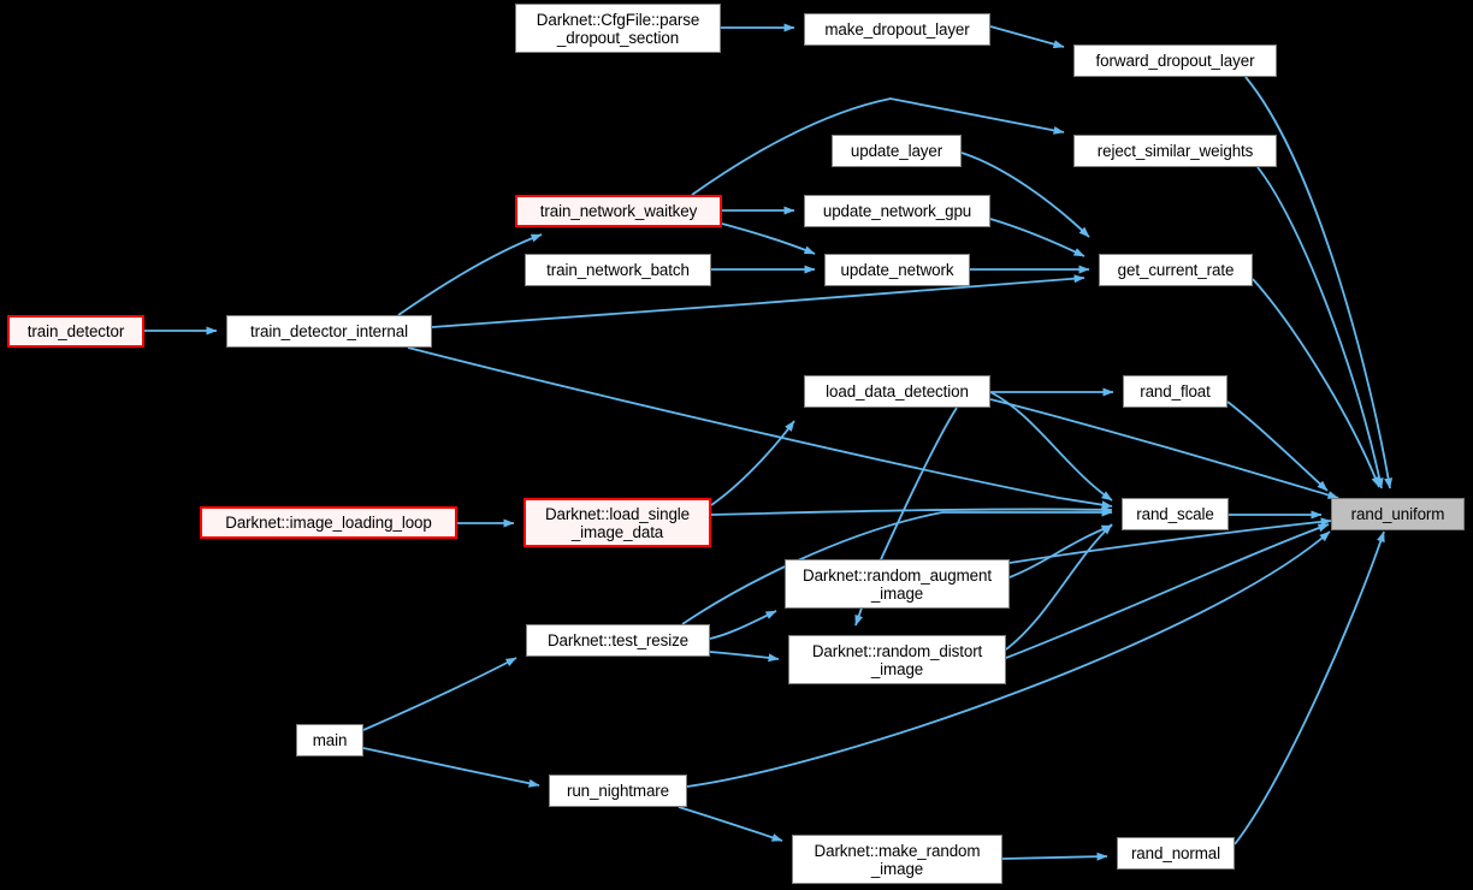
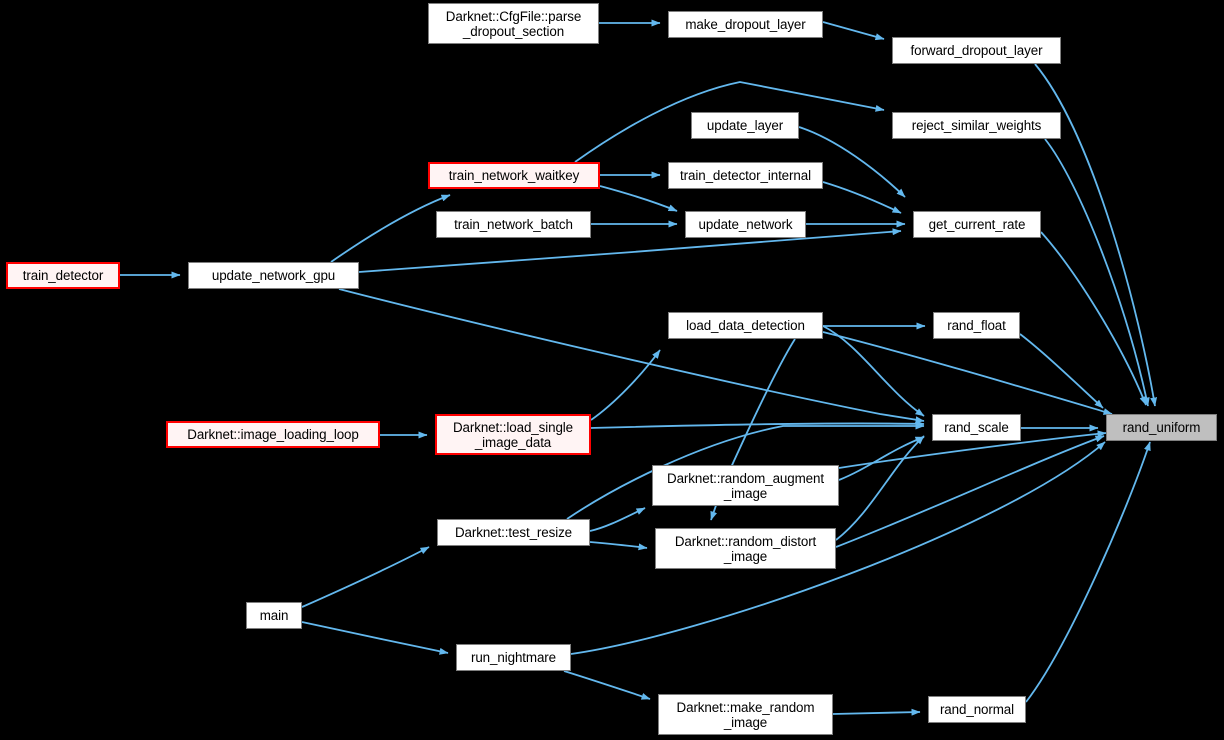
  Darknet::CfgFile::parse
  _dropout_section
  make_dropout_layer
  forward_dropout_layer
  update_layer
  reject_similar_weights
  train_network_waitkey
- update_network_gpu
+ train_detector_internal
  train_network_batch
  update_network
  get_current_rate
  train_detector
- train_detector_internal
+ update_network_gpu
  load_data_detection
  rand_float
  Darknet::image_loading_loop
  Darknet::load_single
  _image_data
  rand_scale
  rand_uniform
  Darknet::random_augment
  _image
  Darknet::test_resize
  Darknet::random_distort
  _image
  main
  run_nightmare
  Darknet::make_random
  _image
  rand_normal
